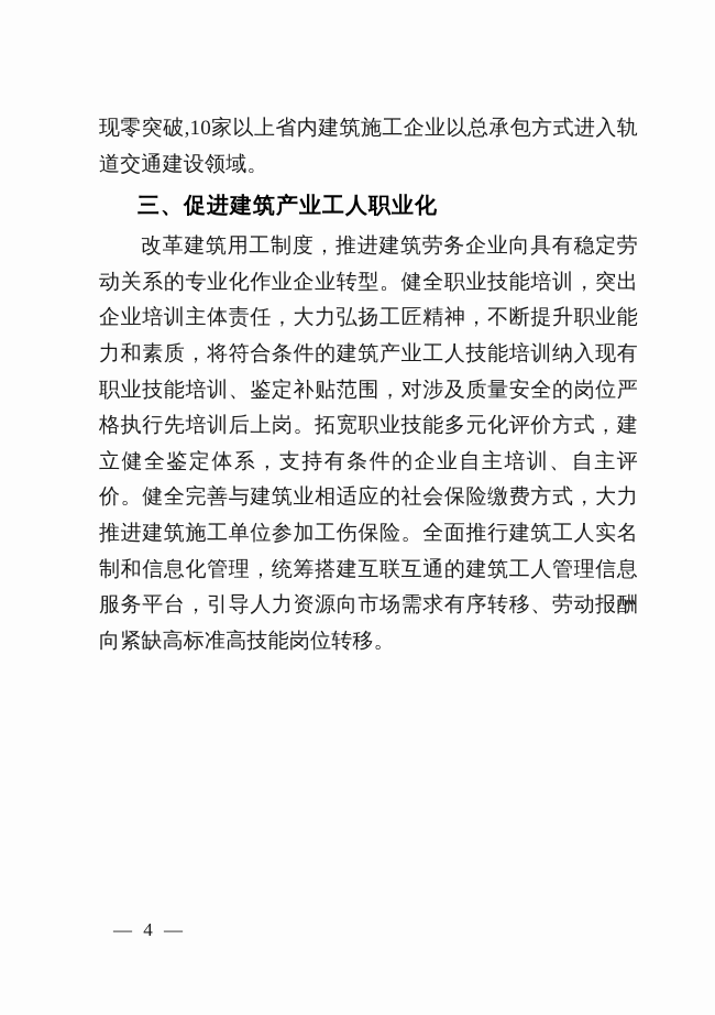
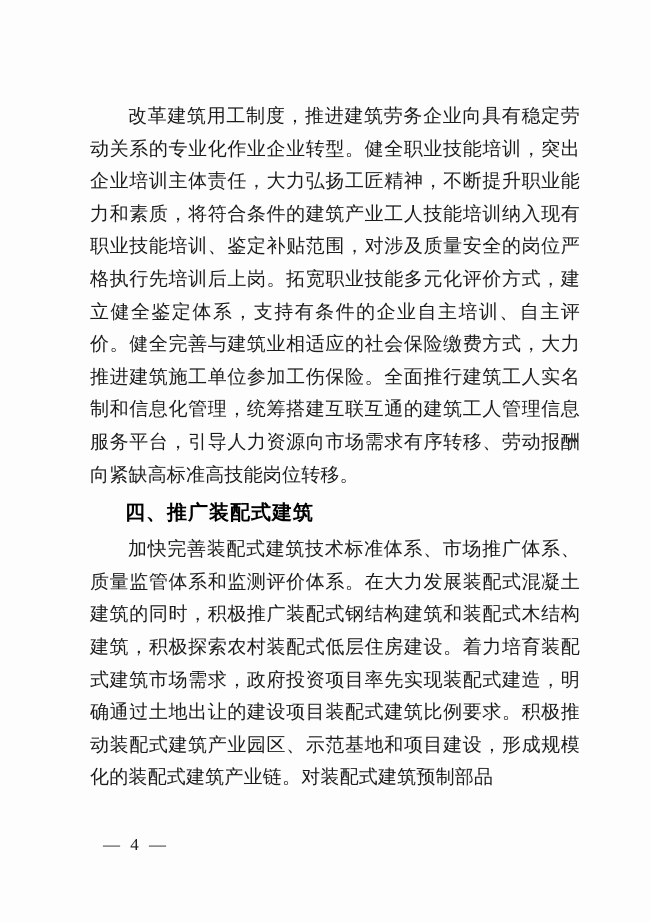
- 现零突破,10家以上省内建筑施工企业以总承包方式进入轨道交通建设领域。
- 三、促进建筑产业工人职业化
  改革建筑用工制度，推进建筑劳务企业向具有稳定劳动关系的专业化作业企业转型。健全职业技能培训，突出企业培训主体责任，大力弘扬工匠精神，不断提升职业能力和素质，将符合条件的建筑产业工人技能培训纳入现有职业技能培训、鉴定补贴范围，对涉及质量安全的岗位严格执行先培训后上岗。拓宽职业技能多元化评价方式，建立健全鉴定体系，支持有条件的企业自主培训、自主评价。健全完善与建筑业相适应的社会保险缴费方式，大力推进建筑施工单位参加工伤保险。全面推行建筑工人实名制和信息化管理，统筹搭建互联互通的建筑工人管理信息服务平台，引导人力资源向市场需求有序转移、劳动报酬向紧缺高标准高技能岗位转移。
+ 四、推广装配式建筑
+ 加快完善装配式建筑技术标准体系、市场推广体系、质量监管体系和监测评价体系。在大力发展装配式混凝土建筑的同时，积极推广装配式钢结构建筑和装配式木结构建筑，积极探索农村装配式低层住房建设。着力培育装配式建筑市场需求，政府投资项目率先实现装配式建造，明确通过土地出让的建设项目装配式建筑比例要求。积极推动装配式建筑产业园区、示范基地和项目建设，形成规模化的装配式建筑产业链。对装配式建筑预制部品
  — 4 —
